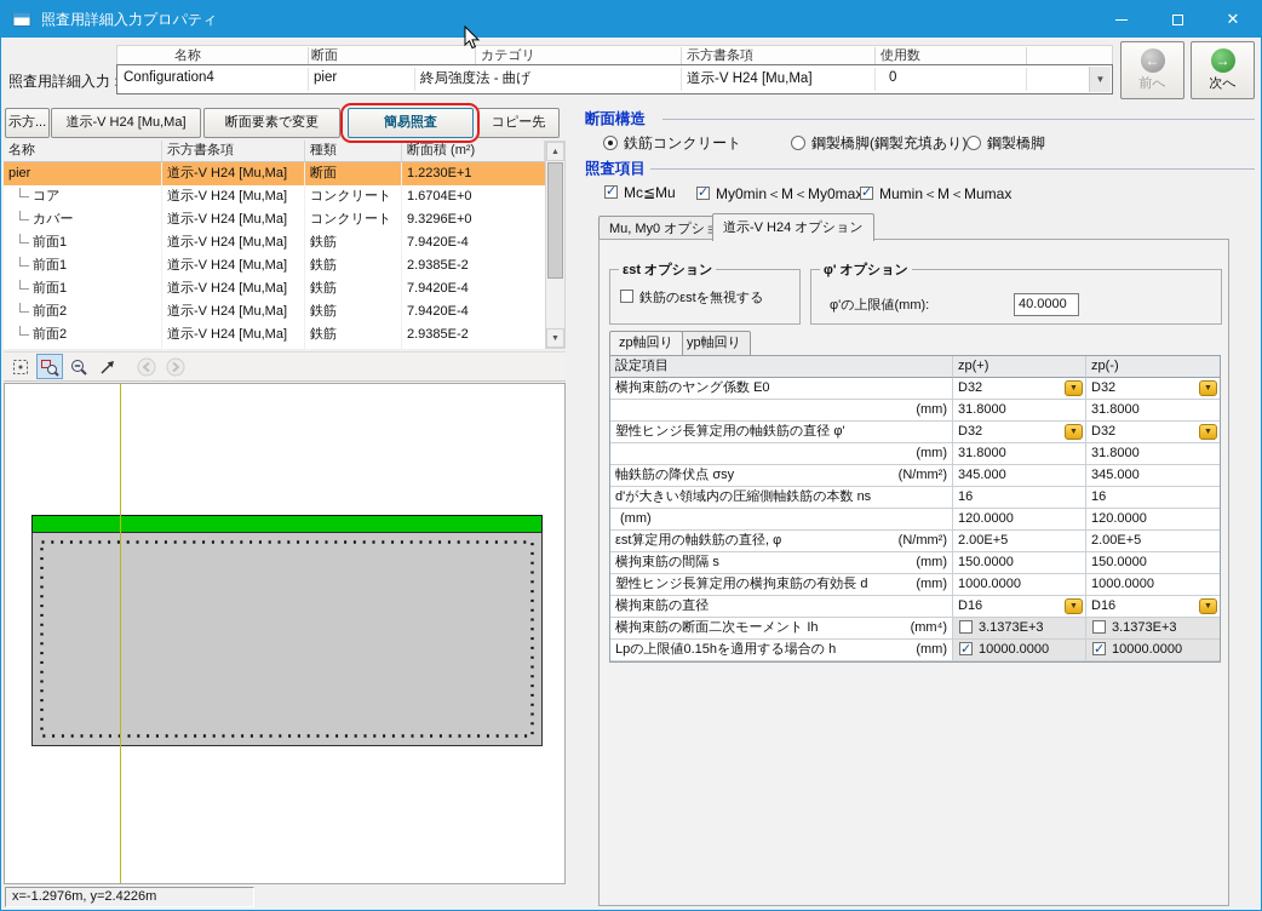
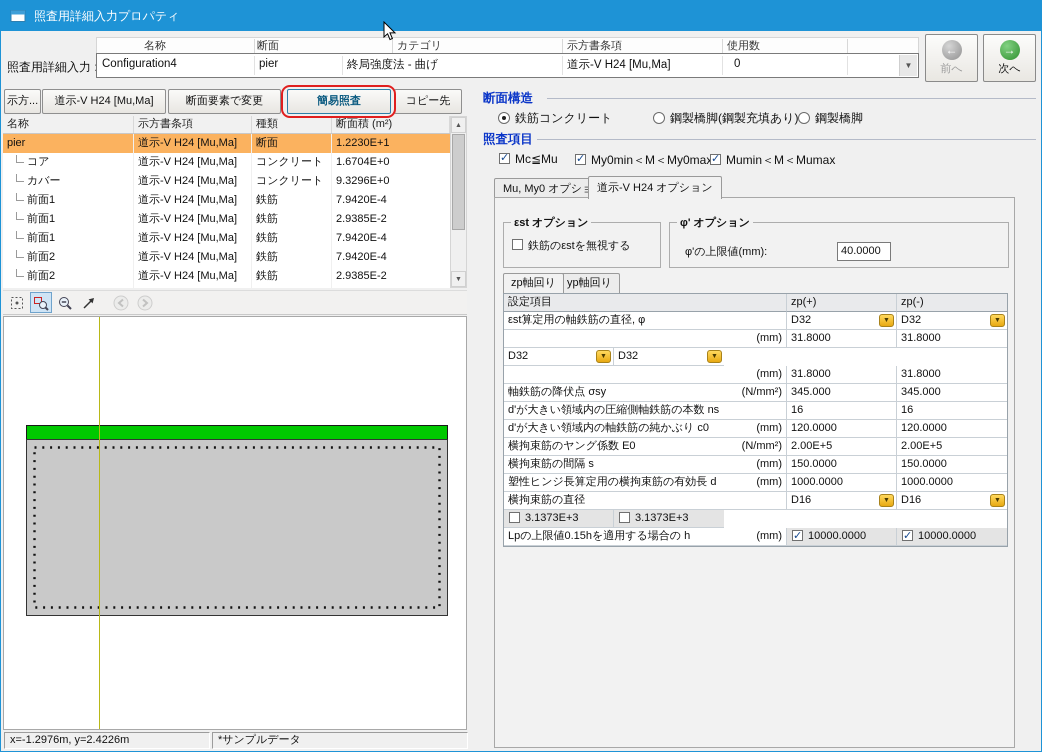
  照査用詳細入力プロパティ
- ✕
  照査用詳細入力
  名称
  断面
  カテゴリ
  示方書条項
  使用数
  Configuration4
  pier
  終局強度法 - 曲げ
  道示-V H24 [Mu,Ma]
  0
  ▼
  ←
  前へ
  →
  次へ
  示方...
  道示-V H24 [Mu,Ma]
  断面要素で変更
  簡易照査
  コピー先
  名称
  示方書条項
  種類
  断面積 (m²)
  pier
  道示-V H24 [Mu,Ma]
  断面
  1.2230E+1
  コア
  道示-V H24 [Mu,Ma]
  コンクリート
  1.6704E+0
  カバー
  道示-V H24 [Mu,Ma]
  コンクリート
  9.3296E+0
  前面1
  道示-V H24 [Mu,Ma]
  鉄筋
  7.9420E-4
  前面1
  道示-V H24 [Mu,Ma]
  鉄筋
  2.9385E-2
  前面1
  道示-V H24 [Mu,Ma]
  鉄筋
  7.9420E-4
  前面2
  道示-V H24 [Mu,Ma]
  鉄筋
  7.9420E-4
  前面2
  道示-V H24 [Mu,Ma]
  鉄筋
  2.9385E-2
  x=-1.2976m, y=2.4226m
+ *サンプルデータ
  断面構造
  鉄筋コンクリート
  鋼製橋脚(鋼製充填あり)
  鋼製橋脚
  照査項目
  Mc≦Mu
  My0min＜M＜My0ma
  Mumin＜M＜Mumax
  Mu, My0 オプシ
  道示-V H24 オプション
  εst オプション
  鉄筋のεstを無視する
  φ' オプション
  φ'の上限値(mm):
  40.0000
  zp軸回り
  yp軸回り
  設定項目
  zp(+)
  zp(-)
- 横拘束筋のヤング係数 E0
+ εst算定用の軸鉄筋の直径, φ
  D32
  D32
  (mm)
  31.8000
  31.8000
- 塑性ヒンジ長算定用の軸鉄筋の直径 φ'
  D32
  D32
  (mm)
  31.8000
  31.8000
  軸鉄筋の降伏点 σsy
  (N/mm²)
  345.000
  345.000
  d'が大きい領域内の圧縮側軸鉄筋の本数 ns
  16
  16
+ d'が大きい領域内の軸鉄筋の純かぶり c0
  (mm)
  120.0000
  120.0000
- εst算定用の軸鉄筋の直径, φ
+ 横拘束筋のヤング係数 E0
  (N/mm²)
  2.00E+5
  2.00E+5
  横拘束筋の間隔 s
  (mm)
  150.0000
  150.0000
  塑性ヒンジ長算定用の横拘束筋の有効長 d
  (mm)
  1000.0000
  1000.0000
  横拘束筋の直径
  D16
  D16
- 横拘束筋の断面二次モーメント Ih
- (mm⁴)
  3.1373E+3
  3.1373E+3
  Lpの上限値0.15hを適用する場合の h
  (mm)
  10000.0000
  10000.0000
